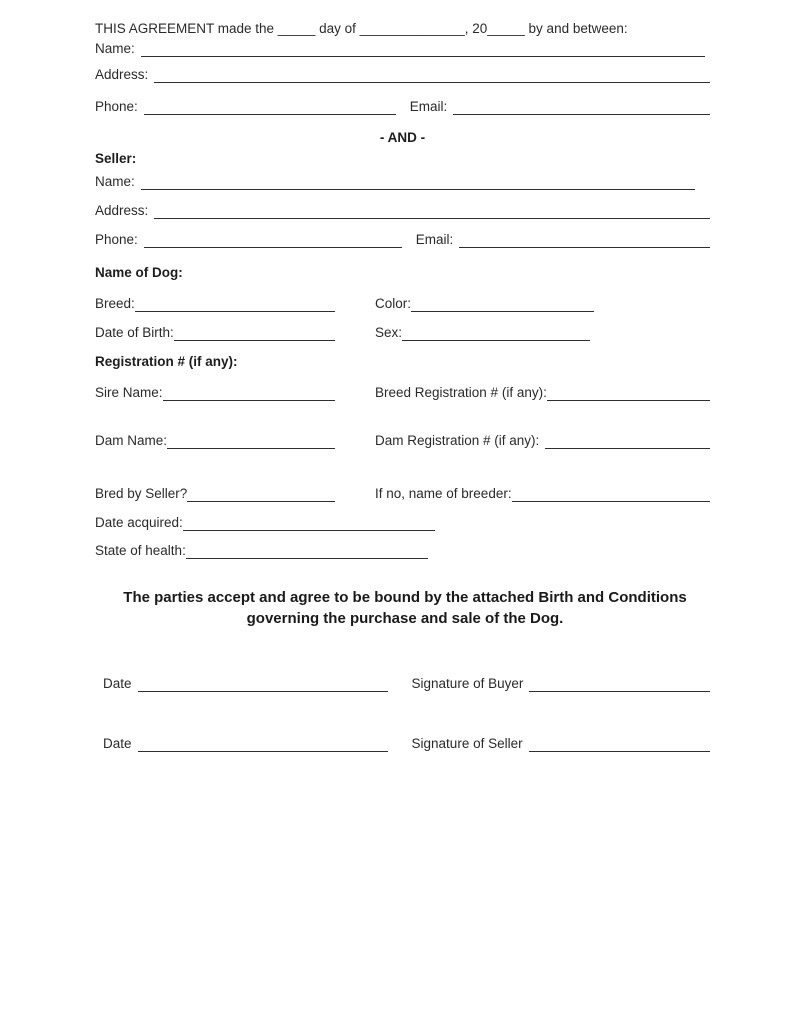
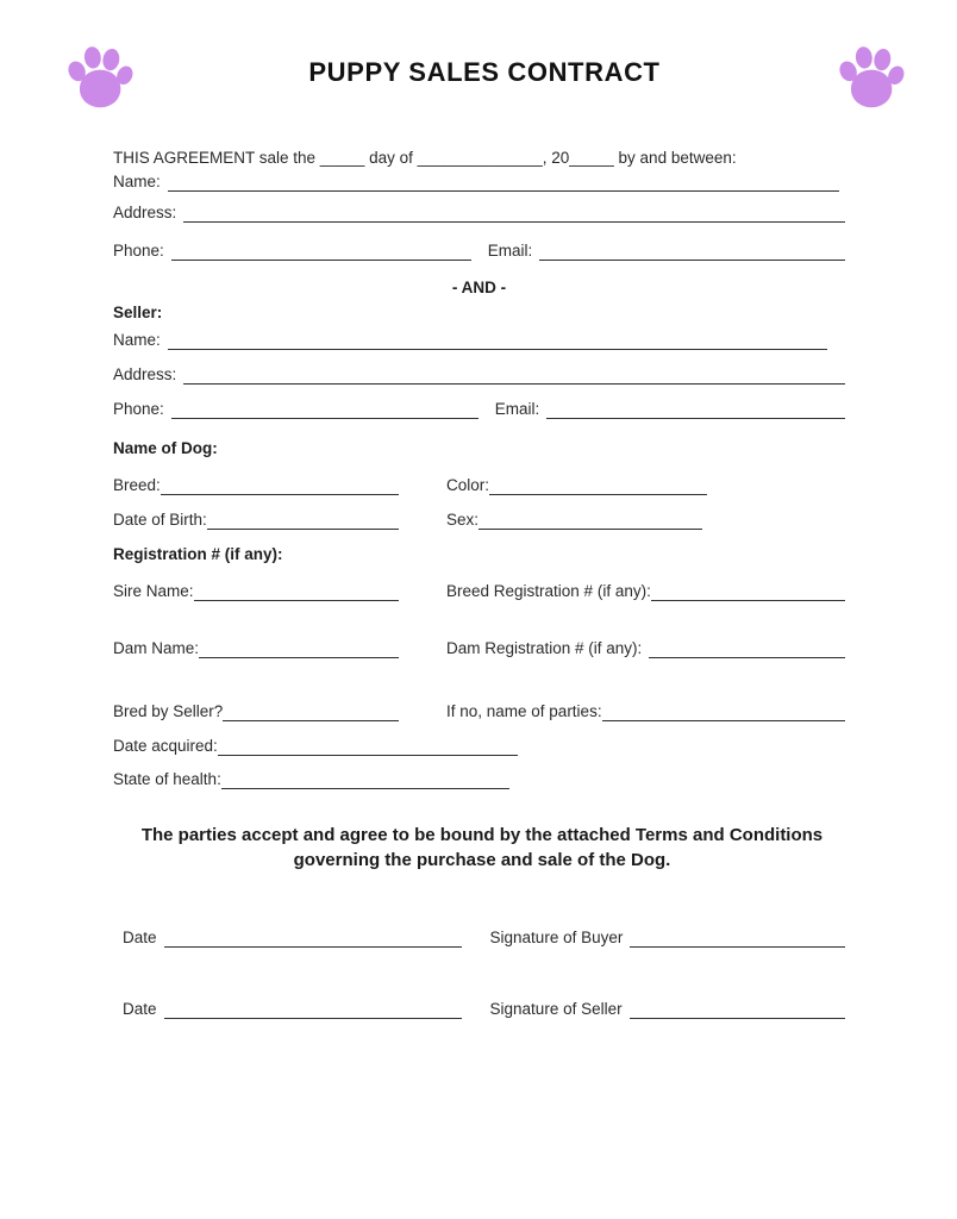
+ PUPPY SALES CONTRACT
- THIS AGREEMENT made the _____ day of ______________, 20_____ by and between:
+ THIS AGREEMENT sale the _____ day of ______________, 20_____ by and between:
  Name:
  Address:
  Phone:
  Email:
  - AND -
  Seller:
  Name:
  Address:
  Phone:
  Email:
  Name of Dog:
  Breed:
  Color:
  Date of Birth:
  Sex:
  Registration # (if any):
  Sire Name:
  Breed Registration # (if any):
  Dam Name:
  Dam Registration # (if any):
  Bred by Seller?
- If no, name of breeder:
+ If no, name of parties:
  Date acquired:
  State of health:
- The parties accept and agree to be bound by the attached Birth and Conditions governing the purchase and sale of the Dog.
+ The parties accept and agree to be bound by the attached Terms and Conditions governing the purchase and sale of the Dog.
  Date
  Signature of Buyer
  Date
  Signature of Seller
